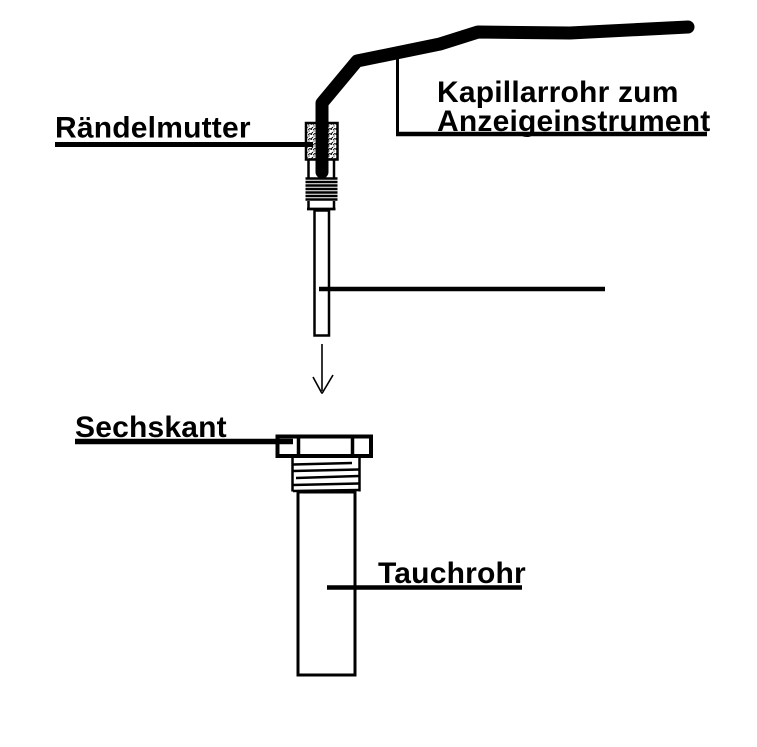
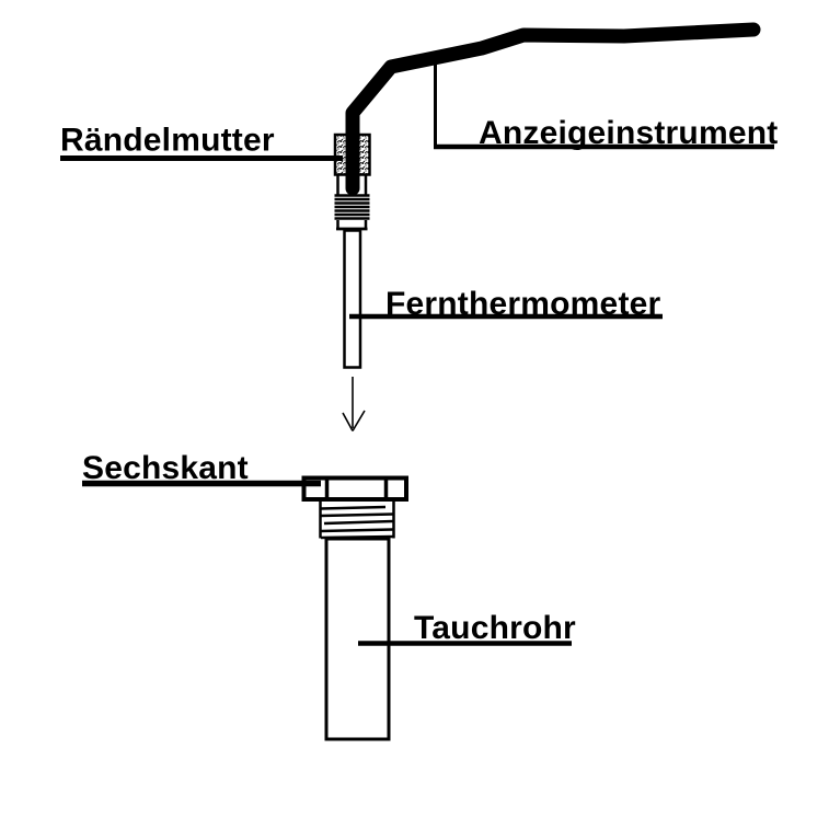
  Rändelmutter
- Kapillarrohr zum
  Anzeigeinstrument
+ Fernthermometer
  Sechskant
  Tauchrohr
